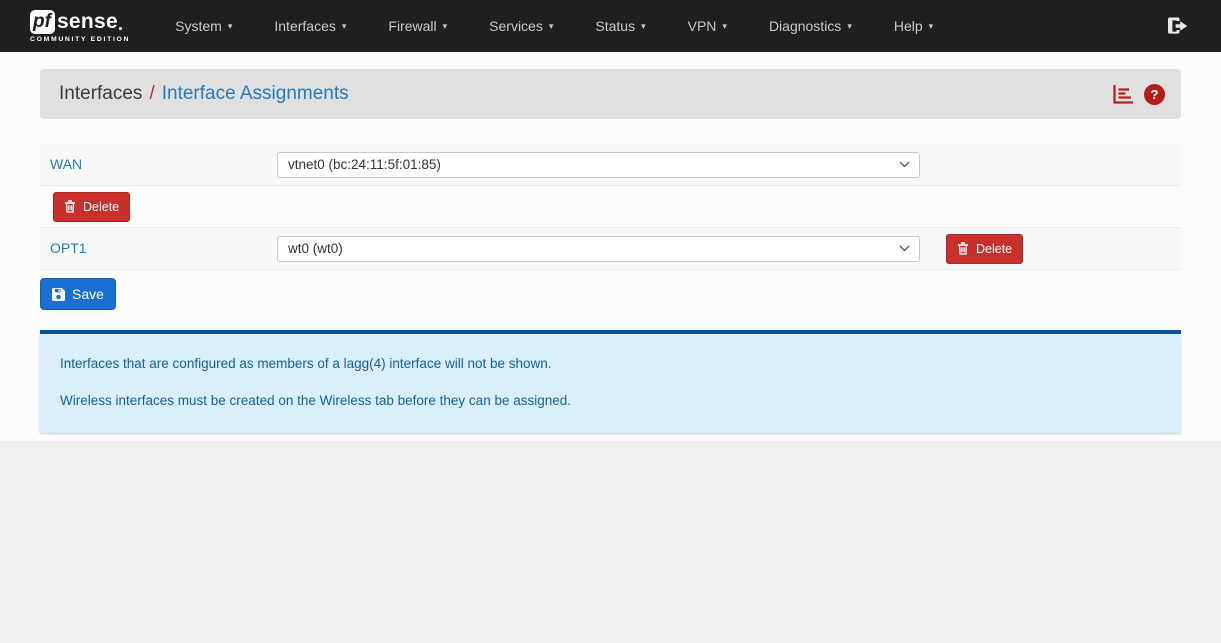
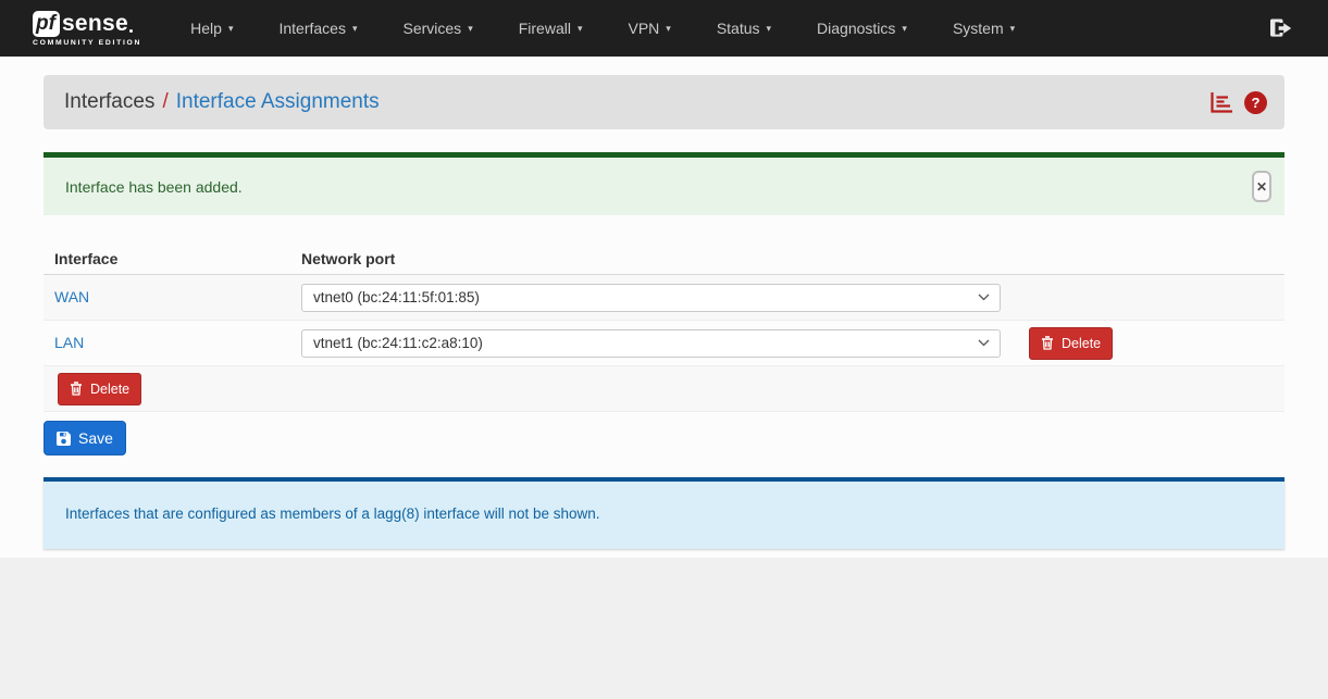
  pf
  sense
- System
+ Help
  ▾
  Interfaces
  ▾
- Firewall
+ Services
  ▾
- Services
+ Firewall
  ▾
- Status
+ VPN
  ▾
- VPN
+ Status
  ▾
  Diagnostics
  ▾
- Help
+ System
  ▾
  Interfaces / Interface Assignments
  ?
+ Interface has been added.
+ ✕
+ Interface
+ Network port
  WAN
  vtnet0 (bc:24:11:5f:01:85)
+ LAN
+ vtnet1 (bc:24:11:c2:a8:10)
  Delete
- OPT1
- wt0 (wt0)
  Delete
  Save
- Interfaces that are configured as members of a lagg(4) interface will not be shown.
+ Interfaces that are configured as members of a lagg(8) interface will not be shown.
- Wireless interfaces must be created on the Wireless tab before they can be assigned.
